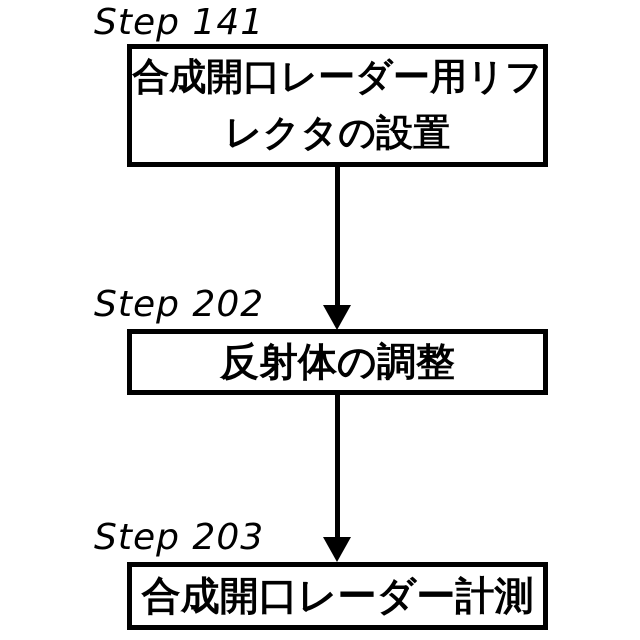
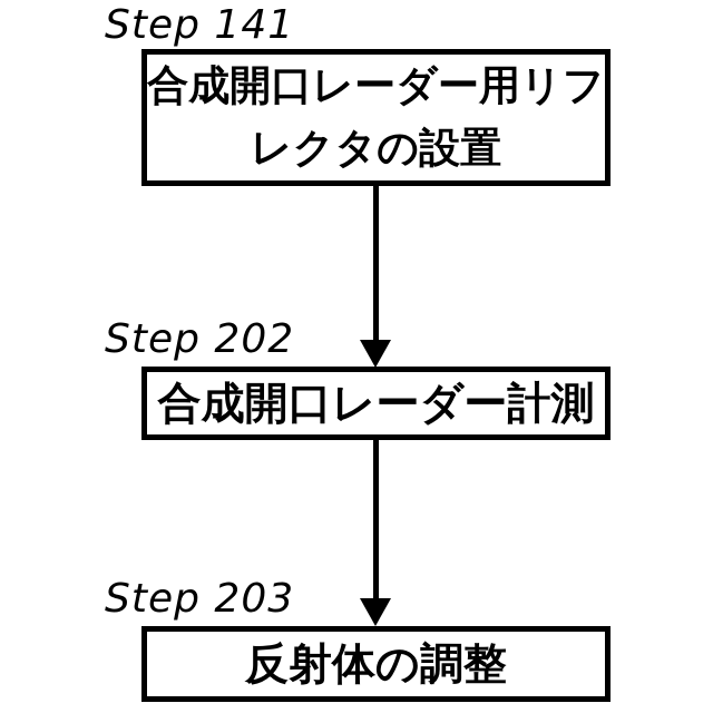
  Step 141
  合成開口レーダー用リフ
  レクタの設置
  Step 202
- 反射体の調整
+ 合成開口レーダー計測
  Step 203
- 合成開口レーダー計測
+ 反射体の調整
